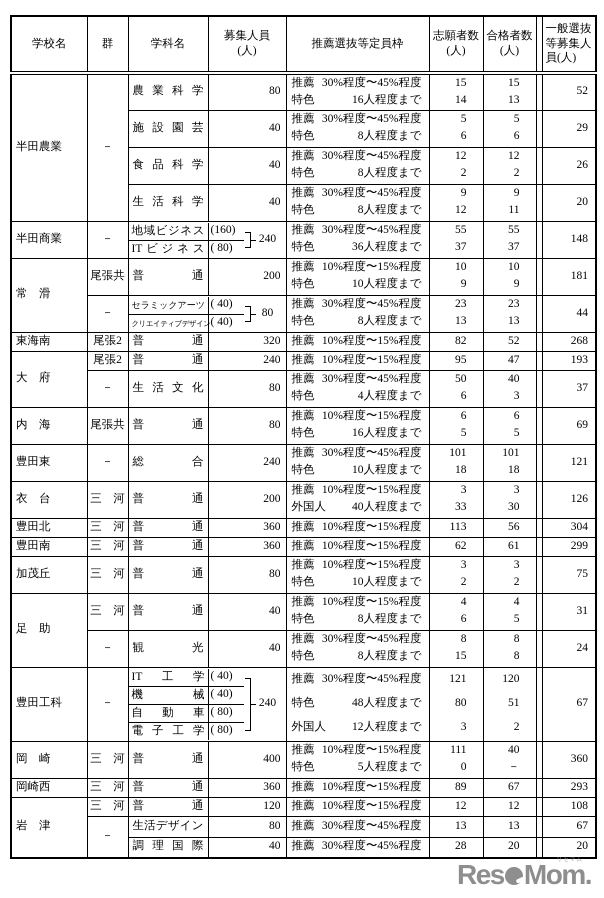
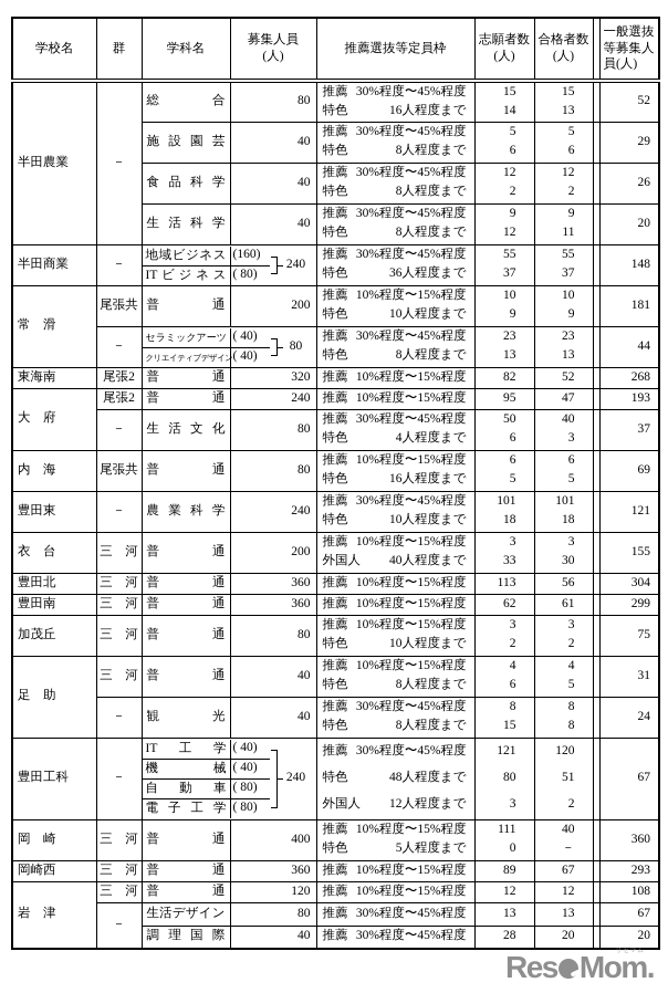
  学校名	群	学科名	募集人員 (人)	推薦選抜等定員枠	志願者数 (人)	合格者数 (人)		一般選抜等募集人員(人)
- 半田農業	－	農業科学	80	推薦 30%程度〜45%程度特色 16人程度まで	1514	1513		52
+ 半田農業	－	総合	80	推薦 30%程度〜45%程度特色 16人程度まで	1514	1513		52
  施設園芸	40	推薦 30%程度〜45%程度特色 8人程度まで	56	56		29
  食品科学	40	推薦 30%程度〜45%程度特色 8人程度まで	122	122		26
  生活科学	40	推薦 30%程度〜45%程度特色 8人程度まで	912	911		20
  半田商業	－	地域ビジネス (160)ITビジネス ( 80)240	推薦 30%程度〜45%程度特色 36人程度まで	5537	5537		148
  常 滑	尾張共	普通	200	推薦 10%程度〜15%程度特色 10人程度まで	109	109		181
  －	セラミックアーツ ( 40)クリエイティブデザイン( 40)80	推薦 30%程度〜45%程度特色 8人程度まで	2313	2313		44
  東海南	尾張2	普通	320	推薦 10%程度〜15%程度	82	52		268
  大 府	尾張2	普通	240	推薦 10%程度〜15%程度	95	47		193
  －	生活文化	80	推薦 30%程度〜45%程度特色 4人程度まで	506	403		37
  内 海	尾張共	普通	80	推薦 10%程度〜15%程度特色 16人程度まで	65	65		69
- 豊田東	－	総合	240	推薦 30%程度〜45%程度特色 10人程度まで	10118	10118		121
+ 豊田東	－	農業科学	240	推薦 30%程度〜45%程度特色 10人程度まで	10118	10118		121
- 衣 台	三 河	普通	200	推薦 10%程度〜15%程度外国人 40人程度まで	333	330		126
+ 衣 台	三 河	普通	200	推薦 10%程度〜15%程度外国人 40人程度まで	333	330		155
  豊田北	三 河	普通	360	推薦 10%程度〜15%程度	113	56		304
  豊田南	三 河	普通	360	推薦 10%程度〜15%程度	62	61		299
  加茂丘	三 河	普通	80	推薦 10%程度〜15%程度特色 10人程度まで	32	32		75
  足 助	三 河	普通	40	推薦 10%程度〜15%程度特色 8人程度まで	46	45		31
  －	観光	40	推薦 30%程度〜45%程度特色 8人程度まで	815	88		24
  豊田工科	－	IT工学 ( 40)機械 ( 40)自動車 ( 80)電子工学 ( 80)240	推薦 30%程度〜45%程度特色 48人程度まで外国人 12人程度まで	121803	120512		67
  岡 崎	三 河	普通	400	推薦 10%程度〜15%程度特色 5人程度まで	1110	40－		360
  岡崎西	三 河	普通	360	推薦 10%程度〜15%程度	89	67		293
  岩 津	三 河	普通	120	推薦 10%程度〜15%程度	12	12		108
  －	生活デザイン	80	推薦 30%程度〜45%程度	13	13		67
  調理国際	40	推薦 30%程度〜45%程度	28	20		20
  Res
  Mom.
